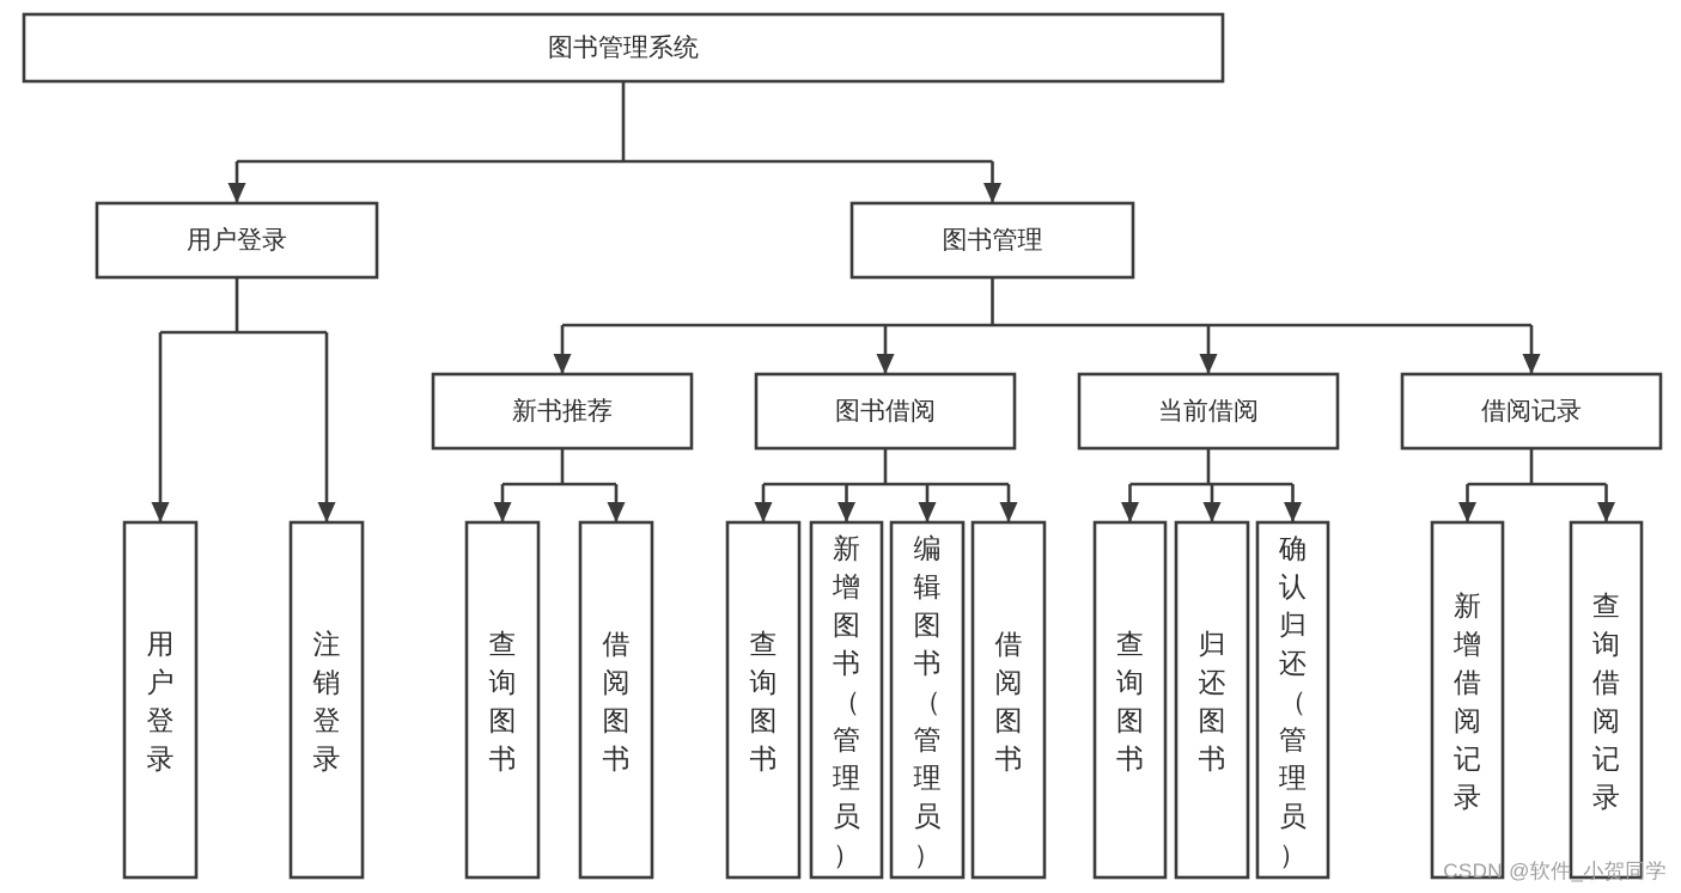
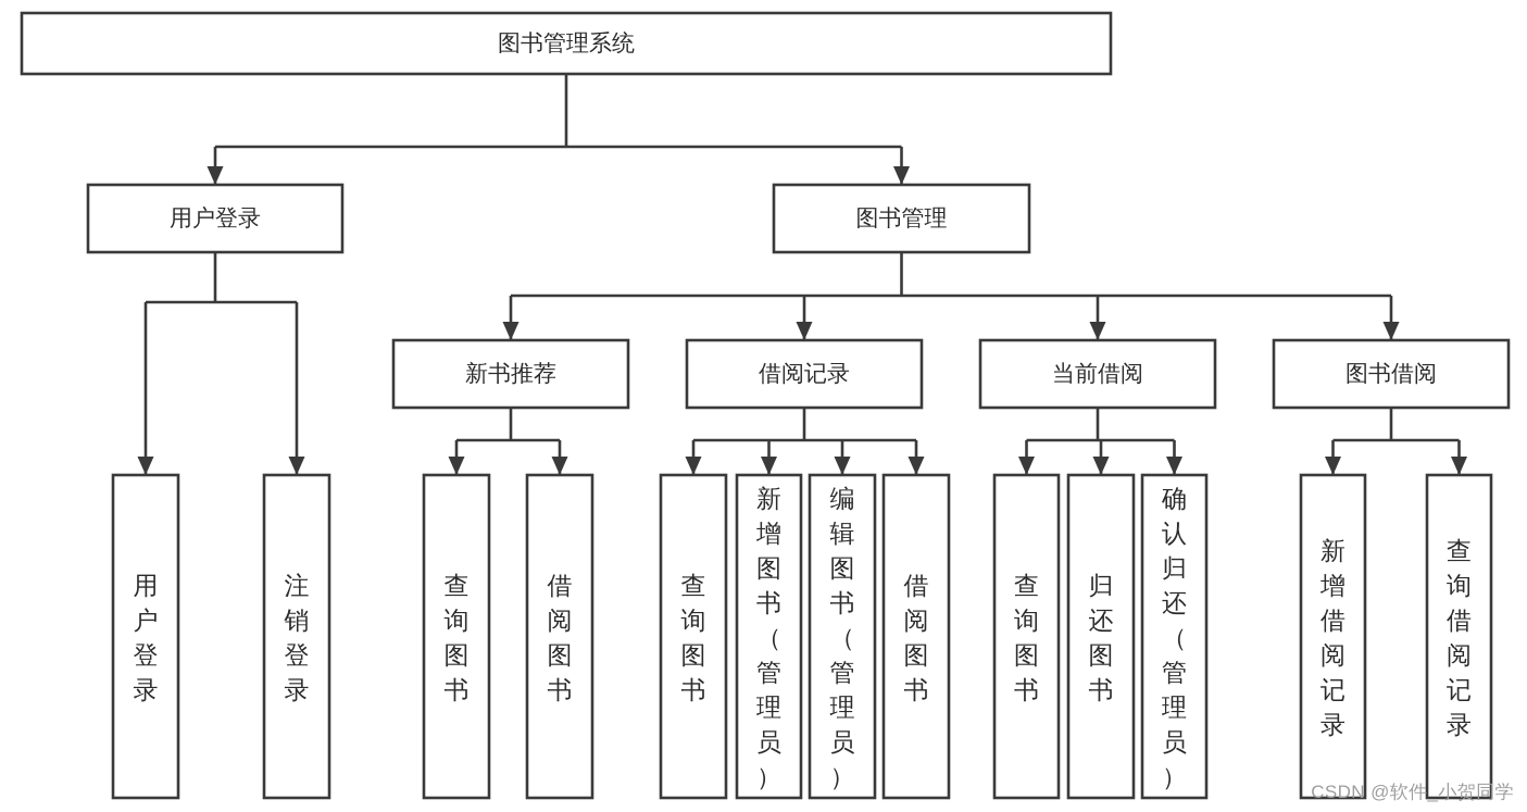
  图书管理系统
  用户登录
  图书管理
  用户登录
  注销登录
  新书推荐
  查询图书
  借阅图书
- 图书借阅
+ 借阅记录
  查询图书
  新增图书（管理员）
  编辑图书（管理员）
  借阅图书
  当前借阅
  查询图书
  归还图书
  确认归还（管理员）
- 借阅记录
+ 图书借阅
  新增借阅记录
  查询借阅记录
  CSDN @软件_小贺同学
